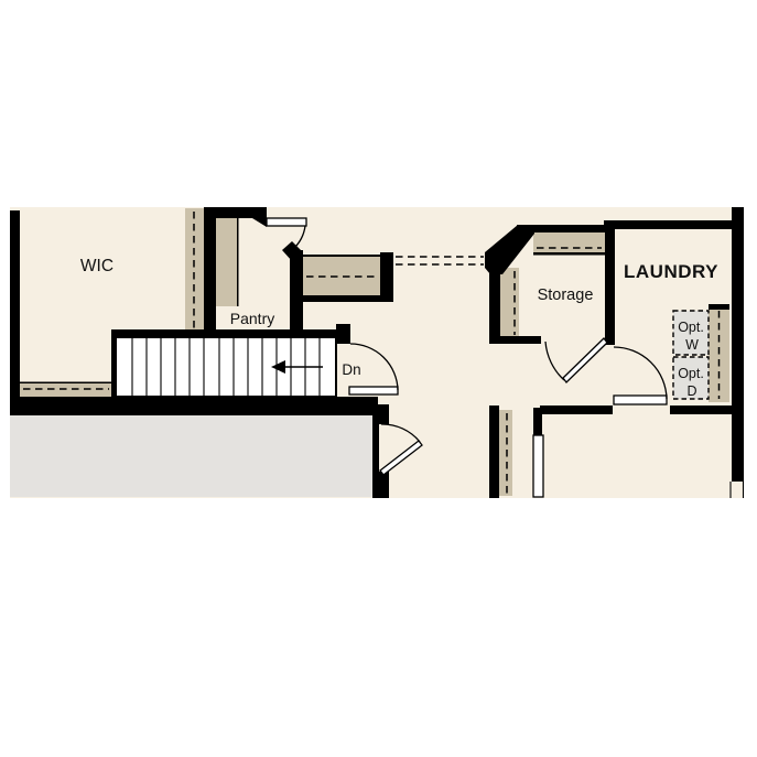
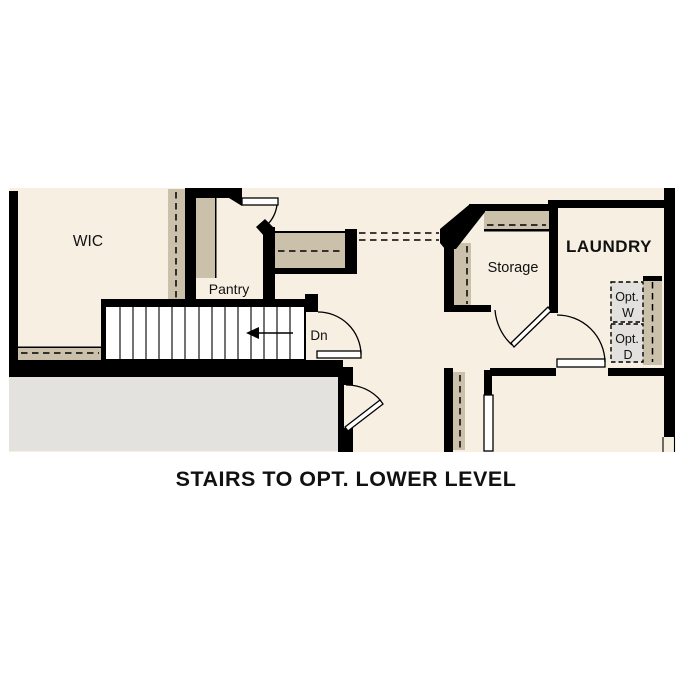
  Opt.
  W
  Opt.
  D
  WIC
  Pantry
  Dn
  Storage
  LAUNDRY
+ STAIRS TO OPT. LOWER LEVEL
